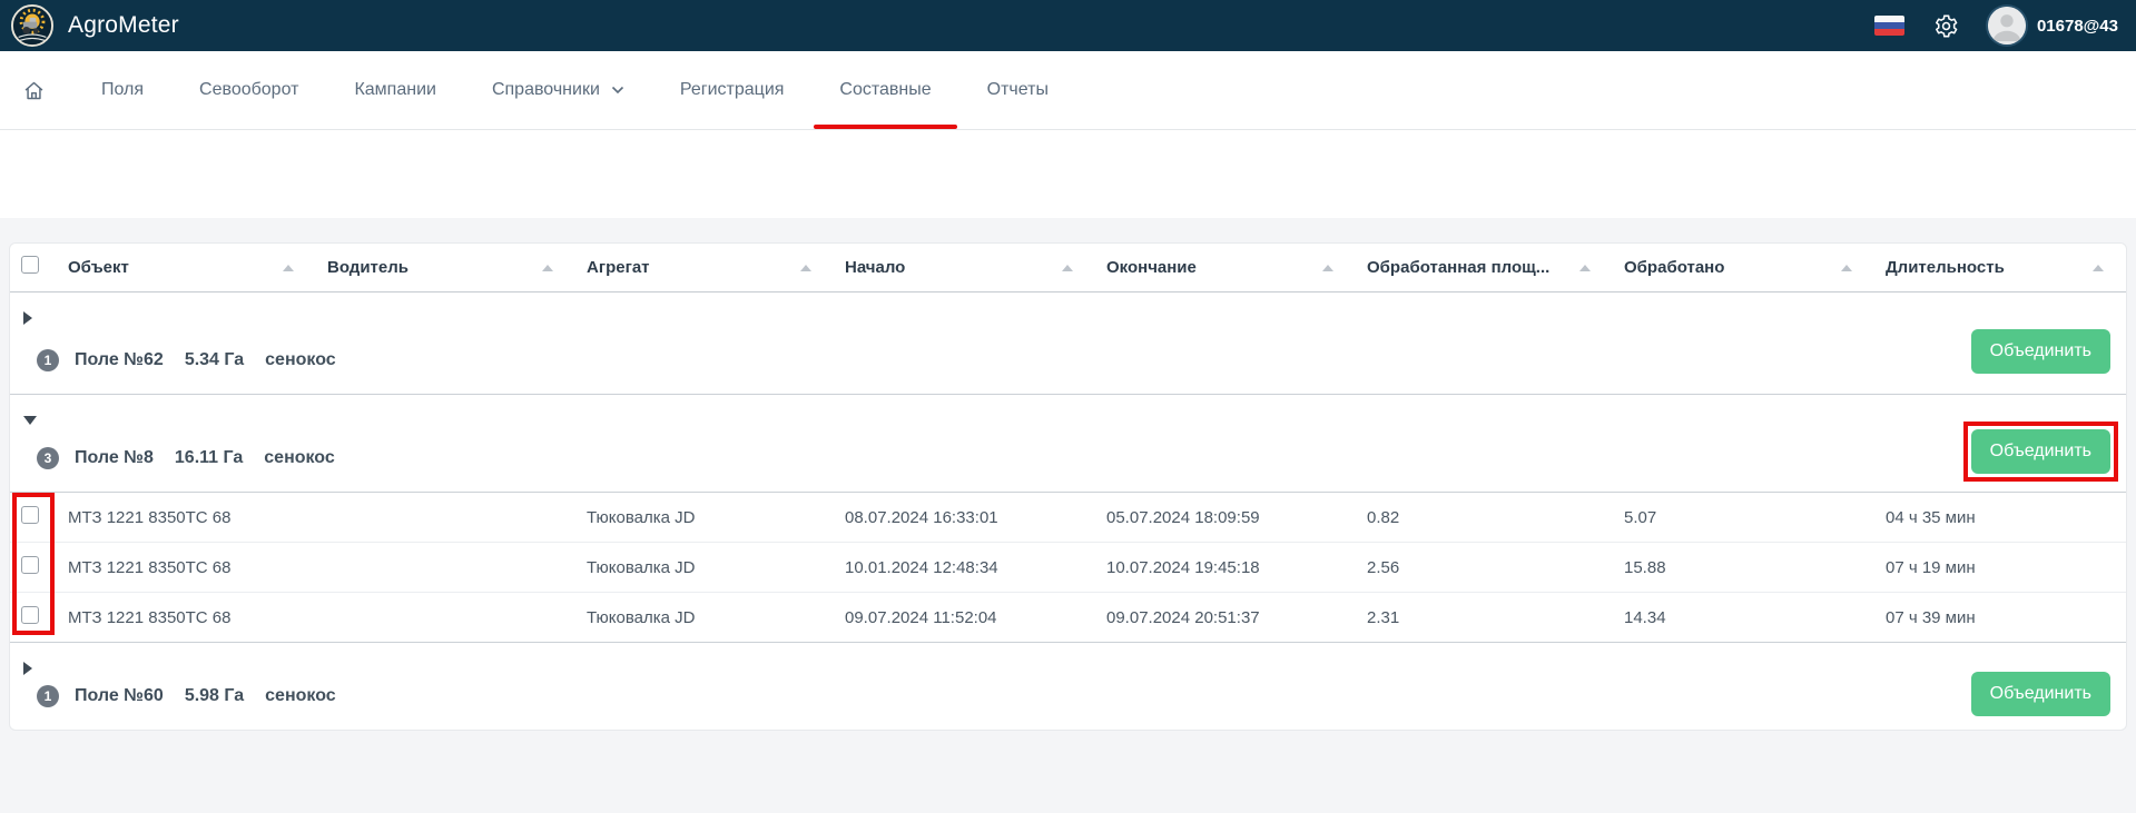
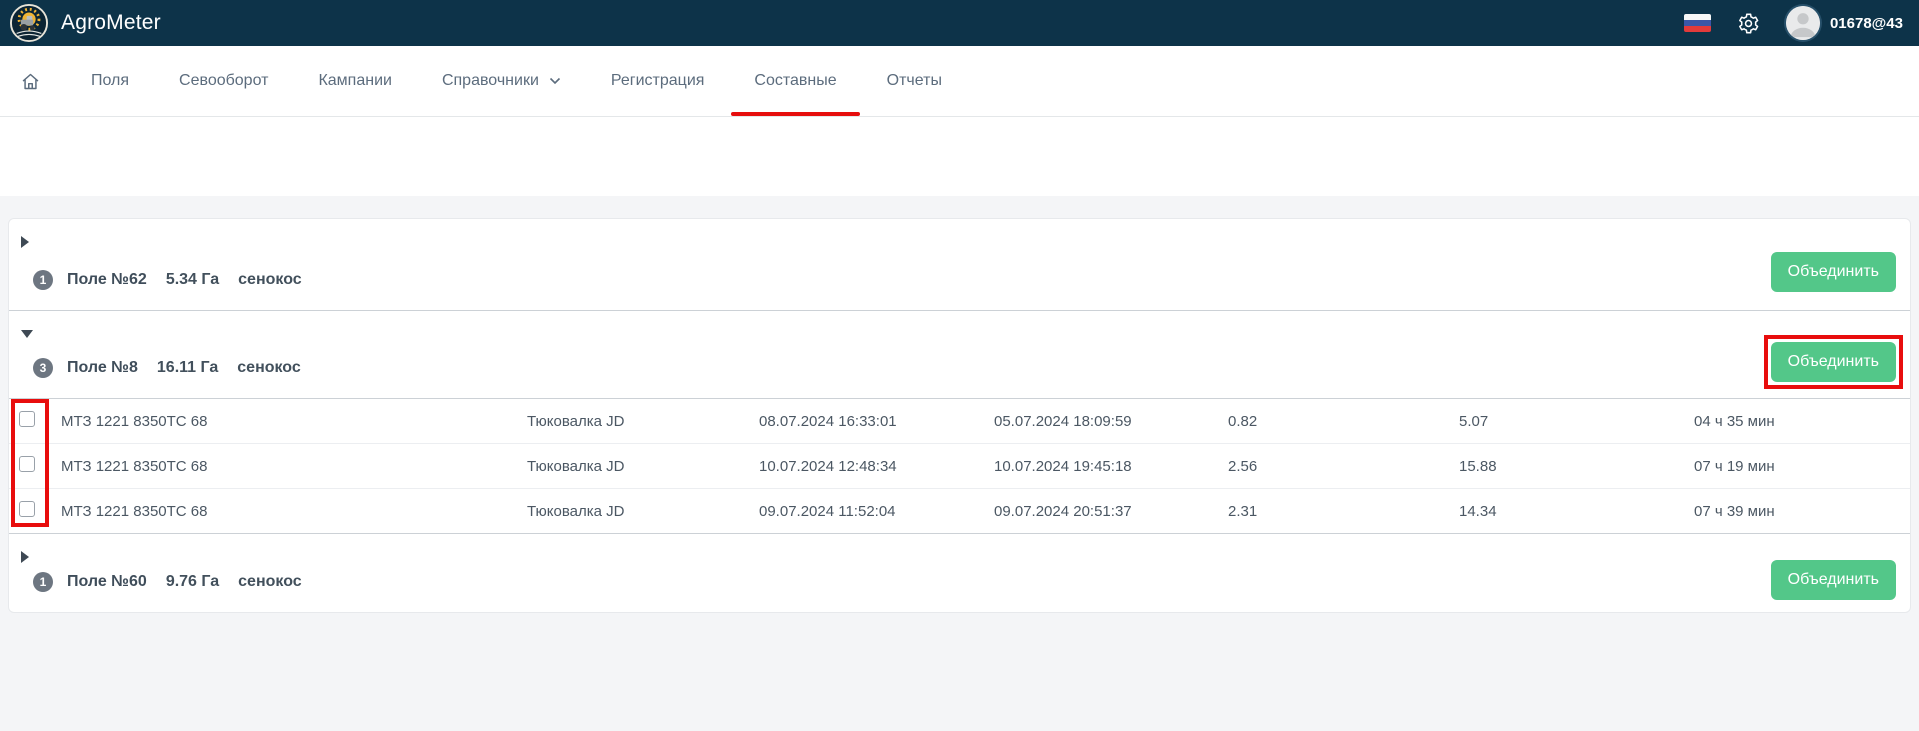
  AgroMeter
  01678@43
  Поля
  Севооборот
  Кампании
  Справочники
  Регистрация
  Составные
  Отчеты
- Объект
- Водитель
- Агрегат
- Начало
- Окончание
- Обработанная площ...
- Обработано
- Длительность
  1
  Поле №62
  5.34 Га
  сенокос
  Объединить
  3
  Поле №8
  16.11 Га
  сенокос
  Объединить
  МТЗ 1221 8350ТС 68
  Тюковалка JD
  08.07.2024 16:33:01
  05.07.2024 18:09:59
  0.82
  5.07
  04 ч 35 мин
  МТЗ 1221 8350ТС 68
  Тюковалка JD
- 10.01.2024 12:48:34
+ 10.07.2024 12:48:34
  10.07.2024 19:45:18
  2.56
  15.88
  07 ч 19 мин
  МТЗ 1221 8350ТС 68
  Тюковалка JD
  09.07.2024 11:52:04
  09.07.2024 20:51:37
  2.31
  14.34
  07 ч 39 мин
  1
  Поле №60
- 5.98 Га
+ 9.76 Га
  сенокос
  Объединить
